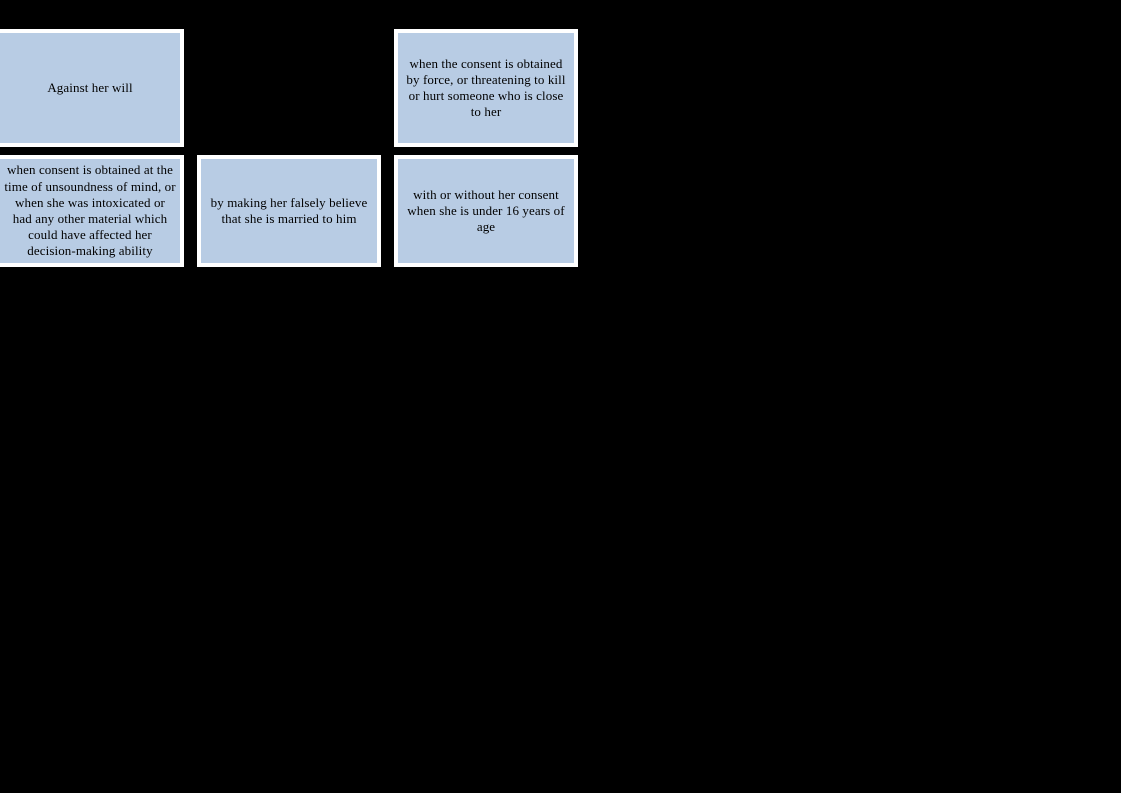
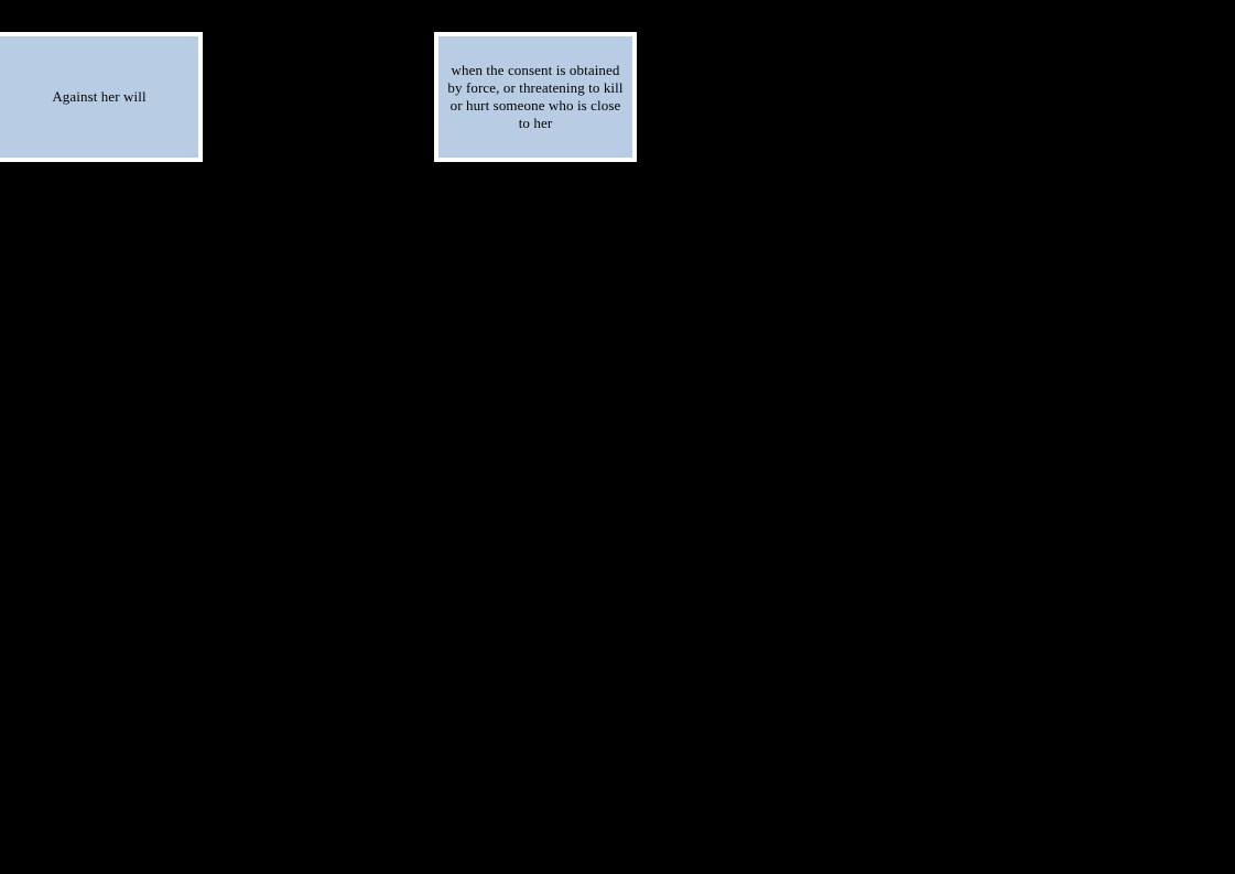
  Against her will
  when the consent is obtained by force, or threatening to kill or hurt someone who is close to her
- when consent is obtained at the time of unsoundness of mind, or when she was intoxicated or had any other material which could have affected her decision-making ability
- by making her falsely believe that she is married to him
- with or without her consent when she is under 16 years of age
